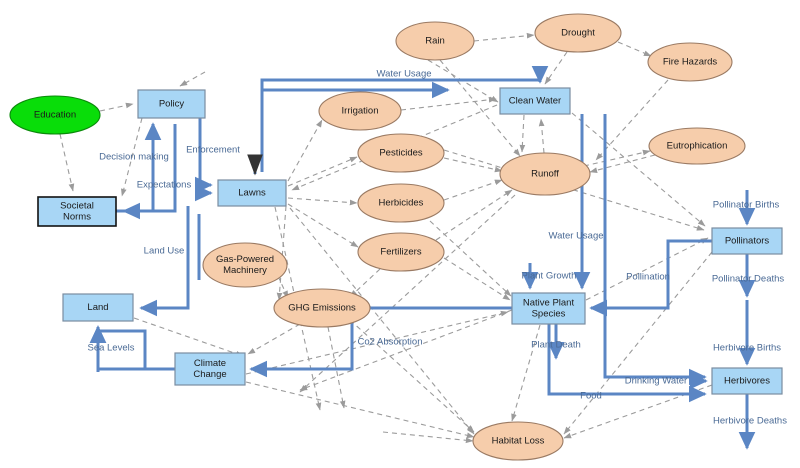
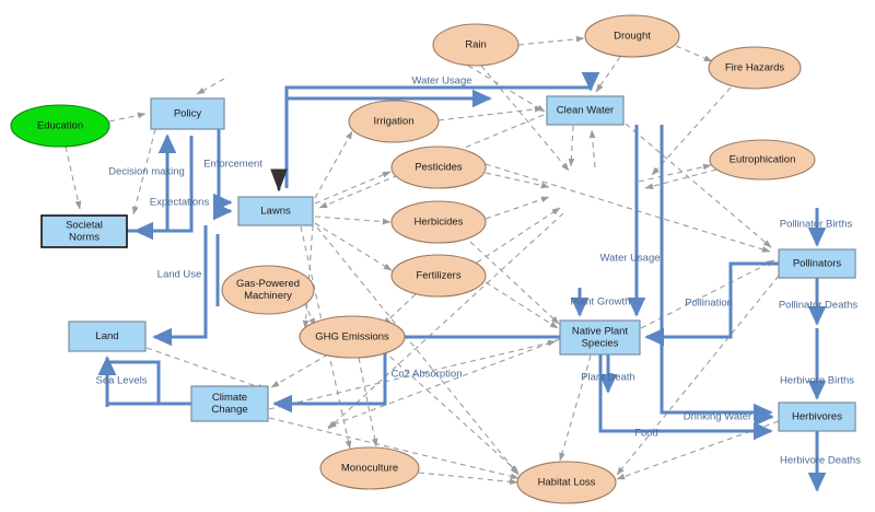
  Education
  Policy
  Societal
  Norms
  Lawns
  Land
  Climate
  Change
  Clean Water
  Native Plant
  Species
  Pollinators
  Herbivores
  Rain
  Drought
  Fire Hazards
  Irrigation
  Pesticides
  Herbicides
  Fertilizers
- Runoff
  Eutrophication
  Gas-Powered
  Machinery
  GHG Emissions
+ Monoculture
  Habitat Loss
  Decision making
  Enforcement
  Expectations
  Land Use
  Sea Levels
  Water Usage
  Water Usage
  Plant Growth
  Plant Death
  Co2 Absorption
  Pollination
  Pollinator Births
  Pollinator Deaths
  Herbivore Births
  Herbivore Deaths
  Drinking Water
  Food
